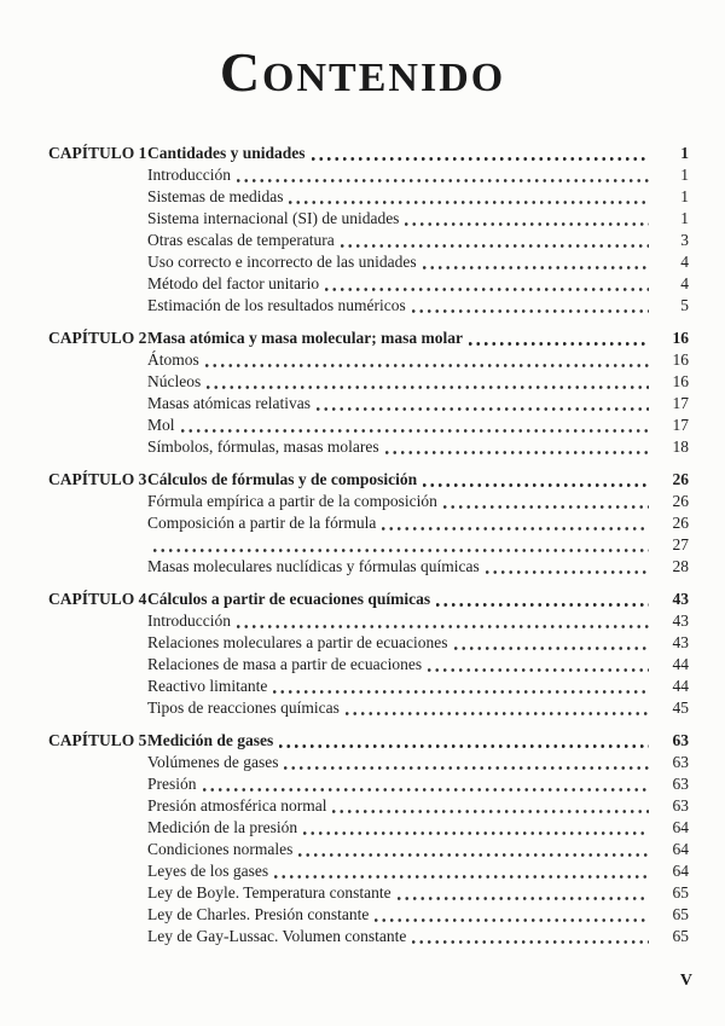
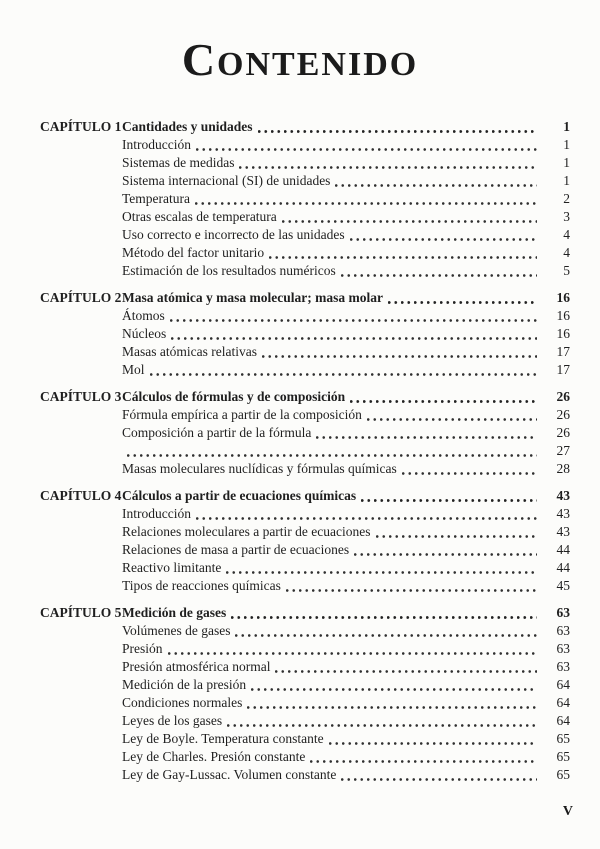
  CONTENIDO
  CAPÍTULO 1
  Cantidades y unidades
  1
  Introducción
  1
  Sistemas de medidas
  1
  Sistema internacional (SI) de unidades
  1
+ Temperatura
+ 2
  Otras escalas de temperatura
  3
  Uso correcto e incorrecto de las unidades
  4
  Método del factor unitario
  4
  Estimación de los resultados numéricos
  5
  CAPÍTULO 2
  Masa atómica y masa molecular; masa molar
  16
  Átomos
  16
  Núcleos
  16
  Masas atómicas relativas
  17
  Mol
  17
- Símbolos, fórmulas, masas molares
- 18
  CAPÍTULO 3
  Cálculos de fórmulas y de composición
  26
  Fórmula empírica a partir de la composición
  26
  Composición a partir de la fórmula
  26
  27
  Masas moleculares nuclídicas y fórmulas químicas
  28
  CAPÍTULO 4
  Cálculos a partir de ecuaciones químicas
  43
  Introducción
  43
  Relaciones moleculares a partir de ecuaciones
  43
  Relaciones de masa a partir de ecuaciones
  44
  Reactivo limitante
  44
  Tipos de reacciones químicas
  45
  CAPÍTULO 5
  Medición de gases
  63
  Volúmenes de gases
  63
  Presión
  63
  Presión atmosférica normal
  63
  Medición de la presión
  64
  Condiciones normales
  64
  Leyes de los gases
  64
  Ley de Boyle. Temperatura constante
  65
  Ley de Charles. Presión constante
  65
  Ley de Gay-Lussac. Volumen constante
  65
  V
